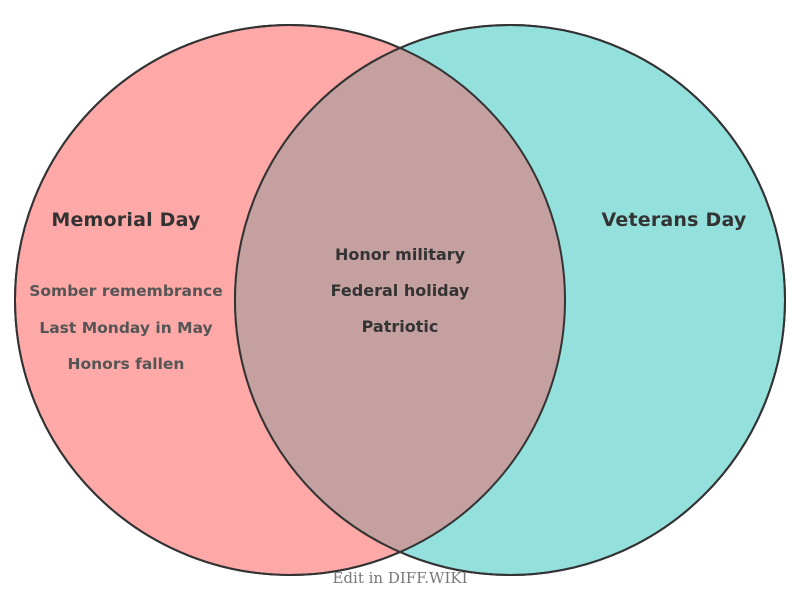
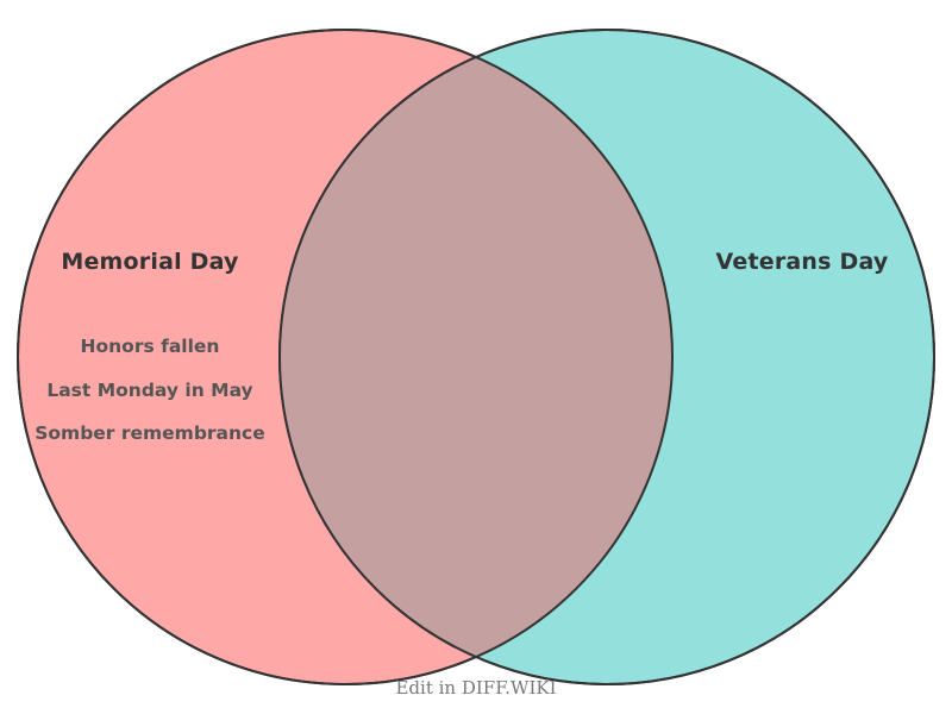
  Memorial Day
- Somber remembrance
+ Honors fallen
  Last Monday in May
- Honors fallen
+ Somber remembrance
- Honor military
- Federal holiday
- Patriotic
  Veterans Day
  Edit in DIFF.WIKI
